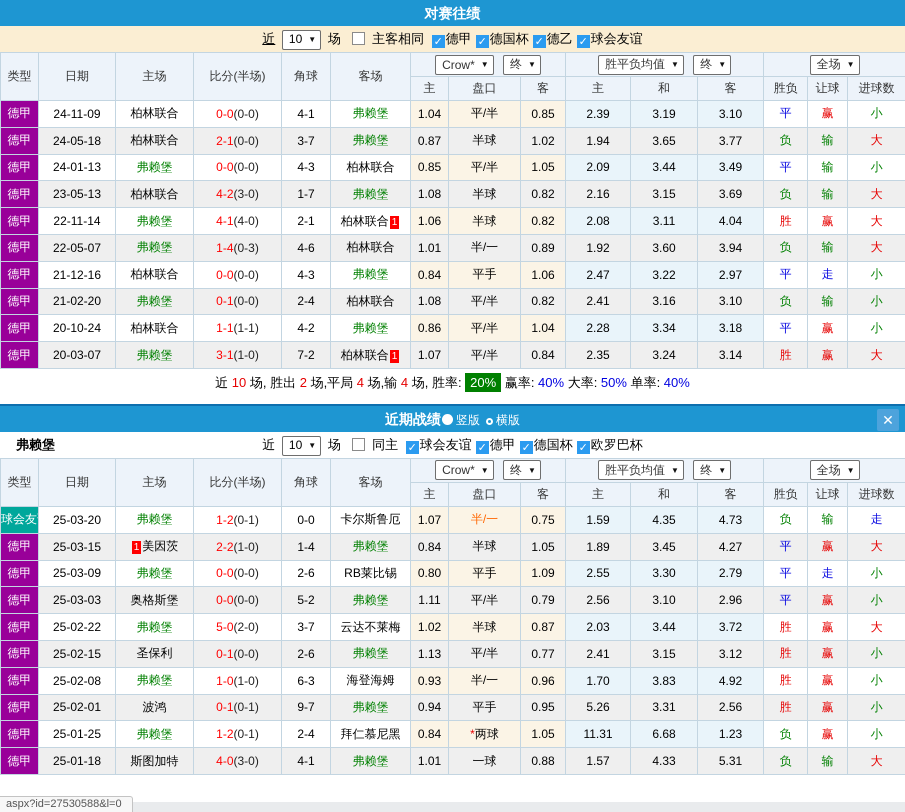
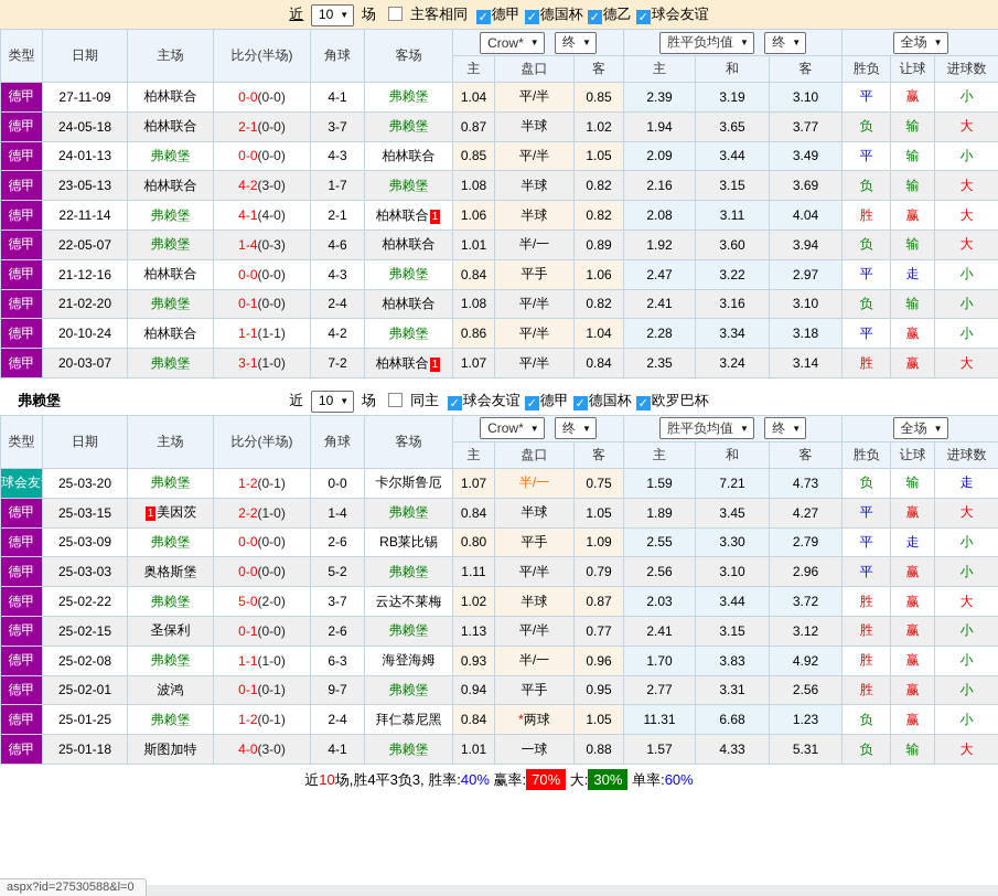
- 对赛往绩
  近
  10
  ▼
  场 主客相同 ✓ 德甲 ✓ 德国杯 ✓ 德乙 ✓ 球会友谊
  类型	日期	主场	比分(半场)	角球	客场	Crow* ▼ 终 ▼	胜平负均值 ▼ 终 ▼	全场 ▼
  主	盘口	客	主	和	客	胜负	让球	进球数
- 德甲	24-11-09	柏林联合	0-0(0-0)	4-1	弗赖堡	1.04	平/半	0.85	2.39	3.19	3.10	平	赢	小
+ 德甲	27-11-09	柏林联合	0-0(0-0)	4-1	弗赖堡	1.04	平/半	0.85	2.39	3.19	3.10	平	赢	小
  德甲	24-05-18	柏林联合	2-1(0-0)	3-7	弗赖堡	0.87	半球	1.02	1.94	3.65	3.77	负	输	大
  德甲	24-01-13	弗赖堡	0-0(0-0)	4-3	柏林联合	0.85	平/半	1.05	2.09	3.44	3.49	平	输	小
  德甲	23-05-13	柏林联合	4-2(3-0)	1-7	弗赖堡	1.08	半球	0.82	2.16	3.15	3.69	负	输	大
  德甲	22-11-14	弗赖堡	4-1(4-0)	2-1	柏林联合 1	1.06	半球	0.82	2.08	3.11	4.04	胜	赢	大
  德甲	22-05-07	弗赖堡	1-4(0-3)	4-6	柏林联合	1.01	半/一	0.89	1.92	3.60	3.94	负	输	大
  德甲	21-12-16	柏林联合	0-0(0-0)	4-3	弗赖堡	0.84	平手	1.06	2.47	3.22	2.97	平	走	小
  德甲	21-02-20	弗赖堡	0-1(0-0)	2-4	柏林联合	1.08	平/半	0.82	2.41	3.16	3.10	负	输	小
  德甲	20-10-24	柏林联合	1-1(1-1)	4-2	弗赖堡	0.86	平/半	1.04	2.28	3.34	3.18	平	赢	小
  德甲	20-03-07	弗赖堡	3-1(1-0)	7-2	柏林联合 1	1.07	平/半	0.84	2.35	3.24	3.14	胜	赢	大
- 近 10 场, 胜出 2 场,平局 4 场,输 4 场, 胜率: 20% 赢率: 40% 大率: 50% 单率: 40%
- 近期战绩 竖版 横版
- ✕
  弗赖堡
  近
  10
  ▼
  场 同主 ✓ 球会友谊 ✓ 德甲 ✓ 德国杯 ✓ 欧罗巴杯
  类型	日期	主场	比分(半场)	角球	客场	Crow* ▼ 终 ▼	胜平负均值 ▼ 终 ▼	全场 ▼
  主	盘口	客	主	和	客	胜负	让球	进球数
- 球会友	25-03-20	弗赖堡	1-2(0-1)	0-0	卡尔斯鲁厄	1.07	半/一	0.75	1.59	4.35	4.73	负	输	走
+ 球会友	25-03-20	弗赖堡	1-2(0-1)	0-0	卡尔斯鲁厄	1.07	半/一	0.75	1.59	7.21	4.73	负	输	走
  德甲	25-03-15	1 美因茨	2-2(1-0)	1-4	弗赖堡	0.84	半球	1.05	1.89	3.45	4.27	平	赢	大
  德甲	25-03-09	弗赖堡	0-0(0-0)	2-6	RB莱比锡	0.80	平手	1.09	2.55	3.30	2.79	平	走	小
  德甲	25-03-03	奥格斯堡	0-0(0-0)	5-2	弗赖堡	1.11	平/半	0.79	2.56	3.10	2.96	平	赢	小
  德甲	25-02-22	弗赖堡	5-0(2-0)	3-7	云达不莱梅	1.02	半球	0.87	2.03	3.44	3.72	胜	赢	大
  德甲	25-02-15	圣保利	0-1(0-0)	2-6	弗赖堡	1.13	平/半	0.77	2.41	3.15	3.12	胜	赢	小
- 德甲	25-02-08	弗赖堡	1-0(1-0)	6-3	海登海姆	0.93	半/一	0.96	1.70	3.83	4.92	胜	赢	小
+ 德甲	25-02-08	弗赖堡	1-1(1-0)	6-3	海登海姆	0.93	半/一	0.96	1.70	3.83	4.92	胜	赢	小
- 德甲	25-02-01	波鸿	0-1(0-1)	9-7	弗赖堡	0.94	平手	0.95	5.26	3.31	2.56	胜	赢	小
+ 德甲	25-02-01	波鸿	0-1(0-1)	9-7	弗赖堡	0.94	平手	0.95	2.77	3.31	2.56	胜	赢	小
  德甲	25-01-25	弗赖堡	1-2(0-1)	2-4	拜仁慕尼黑	0.84	*两球	1.05	11.31	6.68	1.23	负	赢	小
  德甲	25-01-18	斯图加特	4-0(3-0)	4-1	弗赖堡	1.01	一球	0.88	1.57	4.33	5.31	负	输	大
+ 近10场,胜4平3负3, 胜率:40% 赢率: 70% 大: 30% 单率:60%
  aspx?id=27530588&l=0
